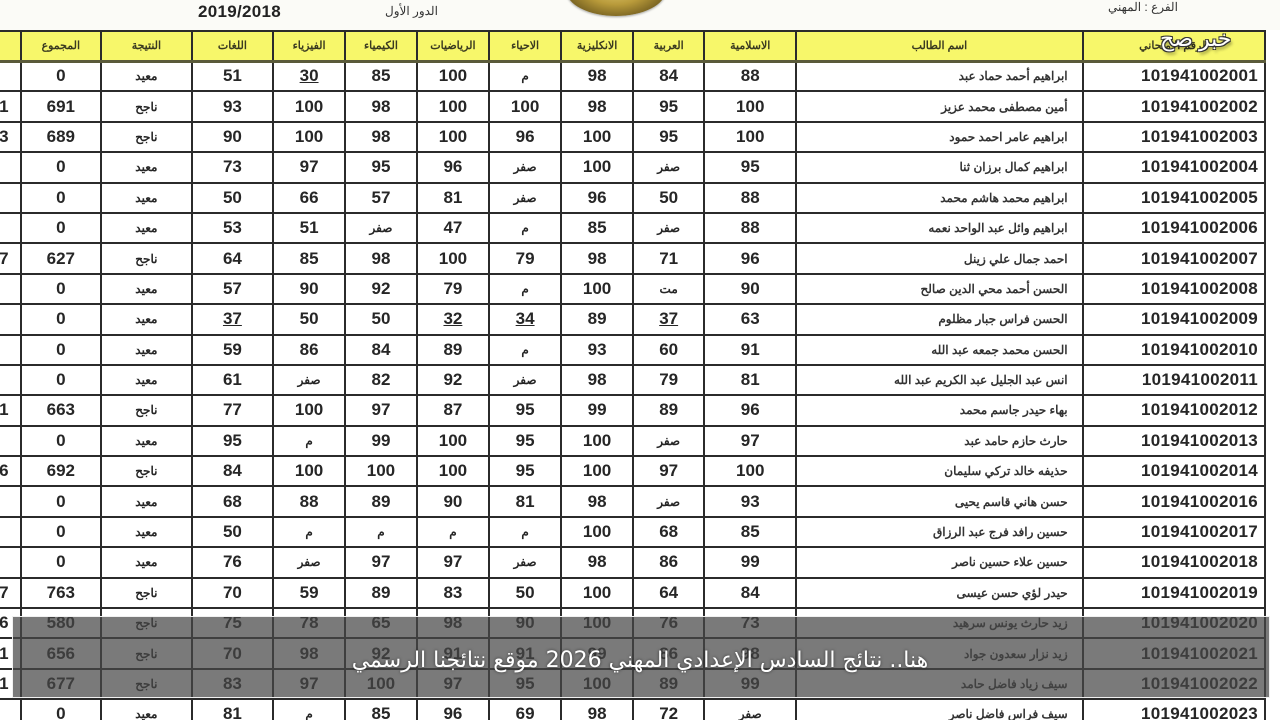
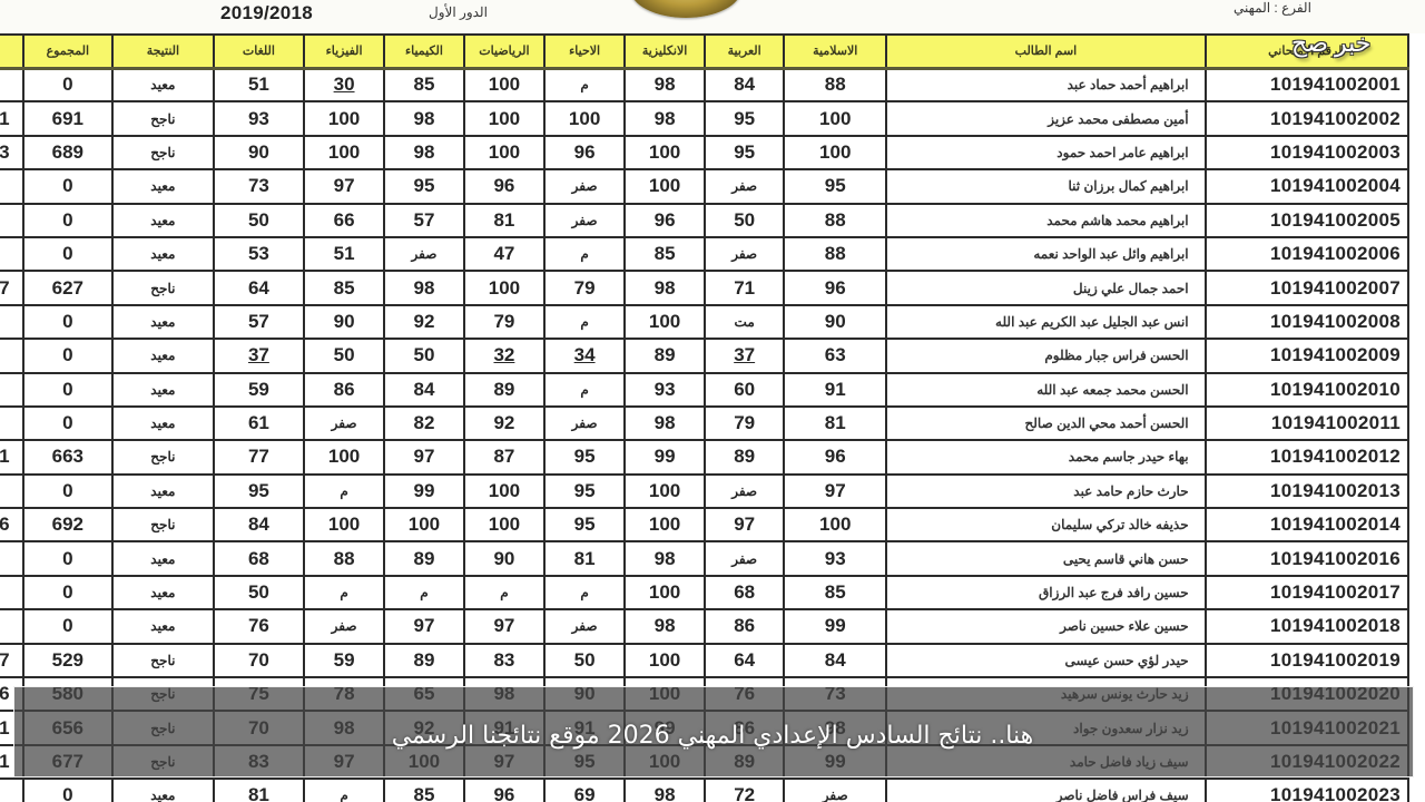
  2019/2018
  الدور الأول
  الفرع : المهني
  	المجموع	النتيجة	اللغات	الفيزياء	الكيمياء	الرياضيات	الاحياء	الانكليزية	العربية	الاسلامية	اسم الطالب	الرقم الامتحاني
  	0	معيد	51	30	85	100	م	98	84	88	ابراهيم أحمد حماد عبد	101941002001
  1	691	ناجح	93	100	98	100	100	98	95	100	أمين مصطفى محمد عزيز	101941002002
  3	689	ناجح	90	100	98	100	96	100	95	100	ابراهيم عامر احمد حمود	101941002003
  	0	معيد	73	97	95	96	صفر	100	صفر	95	ابراهيم كمال برزان ثنا	101941002004
  	0	معيد	50	66	57	81	صفر	96	50	88	ابراهيم محمد هاشم محمد	101941002005
  	0	معيد	53	51	صفر	47	م	85	صفر	88	ابراهيم وائل عبد الواحد نعمه	101941002006
  7	627	ناجح	64	85	98	100	79	98	71	96	احمد جمال علي زينل	101941002007
- 	0	معيد	57	90	92	79	م	100	مت	90	الحسن أحمد محي الدين صالح	101941002008
+ 	0	معيد	57	90	92	79	م	100	مت	90	انس عبد الجليل عبد الكريم عبد الله	101941002008
  	0	معيد	37	50	50	32	34	89	37	63	الحسن فراس جبار مظلوم	101941002009
  	0	معيد	59	86	84	89	م	93	60	91	الحسن محمد جمعه عبد الله	101941002010
- 	0	معيد	61	صفر	82	92	صفر	98	79	81	انس عبد الجليل عبد الكريم عبد الله	101941002011
+ 	0	معيد	61	صفر	82	92	صفر	98	79	81	الحسن أحمد محي الدين صالح	101941002011
  1	663	ناجح	77	100	97	87	95	99	89	96	بهاء حيدر جاسم محمد	101941002012
  	0	معيد	95	م	99	100	95	100	صفر	97	حارث حازم حامد عبد	101941002013
  6	692	ناجح	84	100	100	100	95	100	97	100	حذيفه خالد تركي سليمان	101941002014
  	0	معيد	68	88	89	90	81	98	صفر	93	حسن هاني قاسم يحيى	101941002016
  	0	معيد	50	م	م	م	م	100	68	85	حسين رافد فرج عبد الرزاق	101941002017
  	0	معيد	76	صفر	97	97	صفر	98	86	99	حسين علاء حسين ناصر	101941002018
- 7	763	ناجح	70	59	89	83	50	100	64	84	حيدر لؤي حسن عيسى	101941002019
+ 7	529	ناجح	70	59	89	83	50	100	64	84	حيدر لؤي حسن عيسى	101941002019
  6	580	ناجح	75	78	65	98	90	100	76	73	زيد حارث يونس سرهيد	101941002020
  1	656	ناجح	70	98	92	91	91	99	86	98	زيد نزار سعدون جواد	101941002021
  1	677	ناجح	83	97	100	97	95	100	89	99	سيف زياد فاضل حامد	101941002022
  	0	معيد	81	م	85	96	69	98	72	صفر	سيف فراس فاضل ناصر	101941002023
  خبر صح
  هنا.. نتائج السادس الإعدادي المهني 2026 موقع نتائجنا الرسمي
